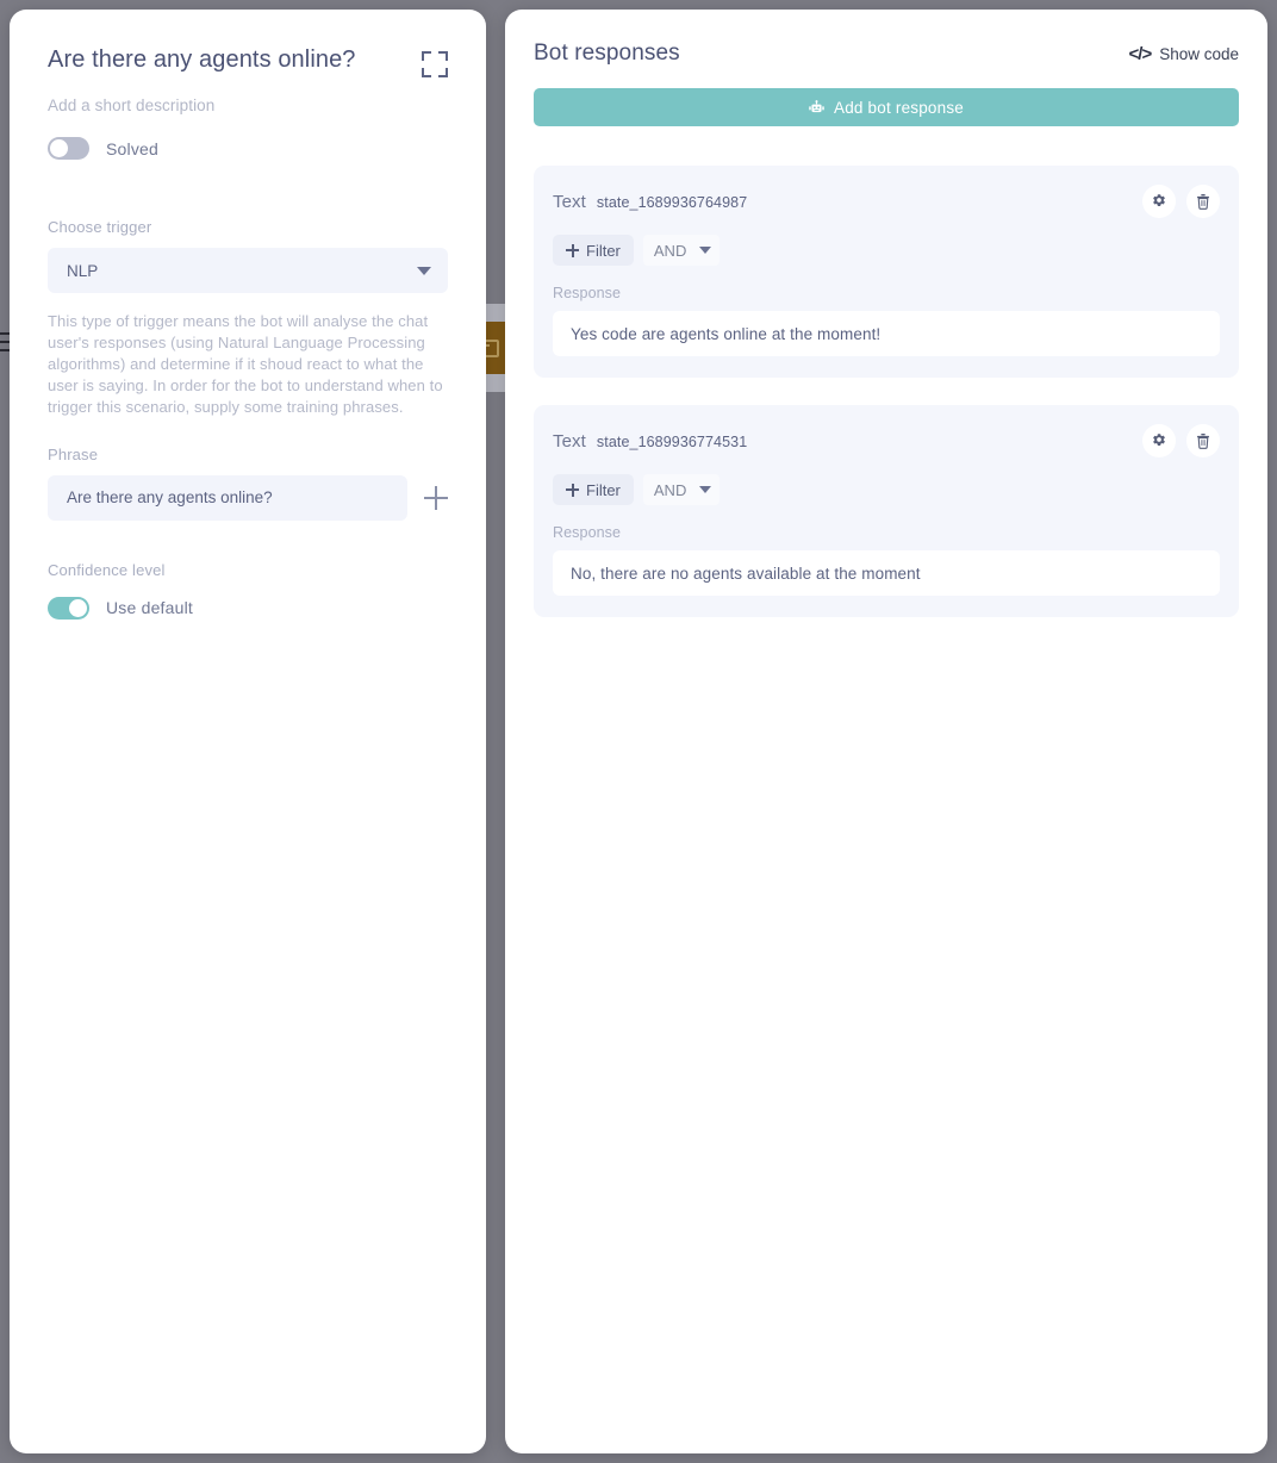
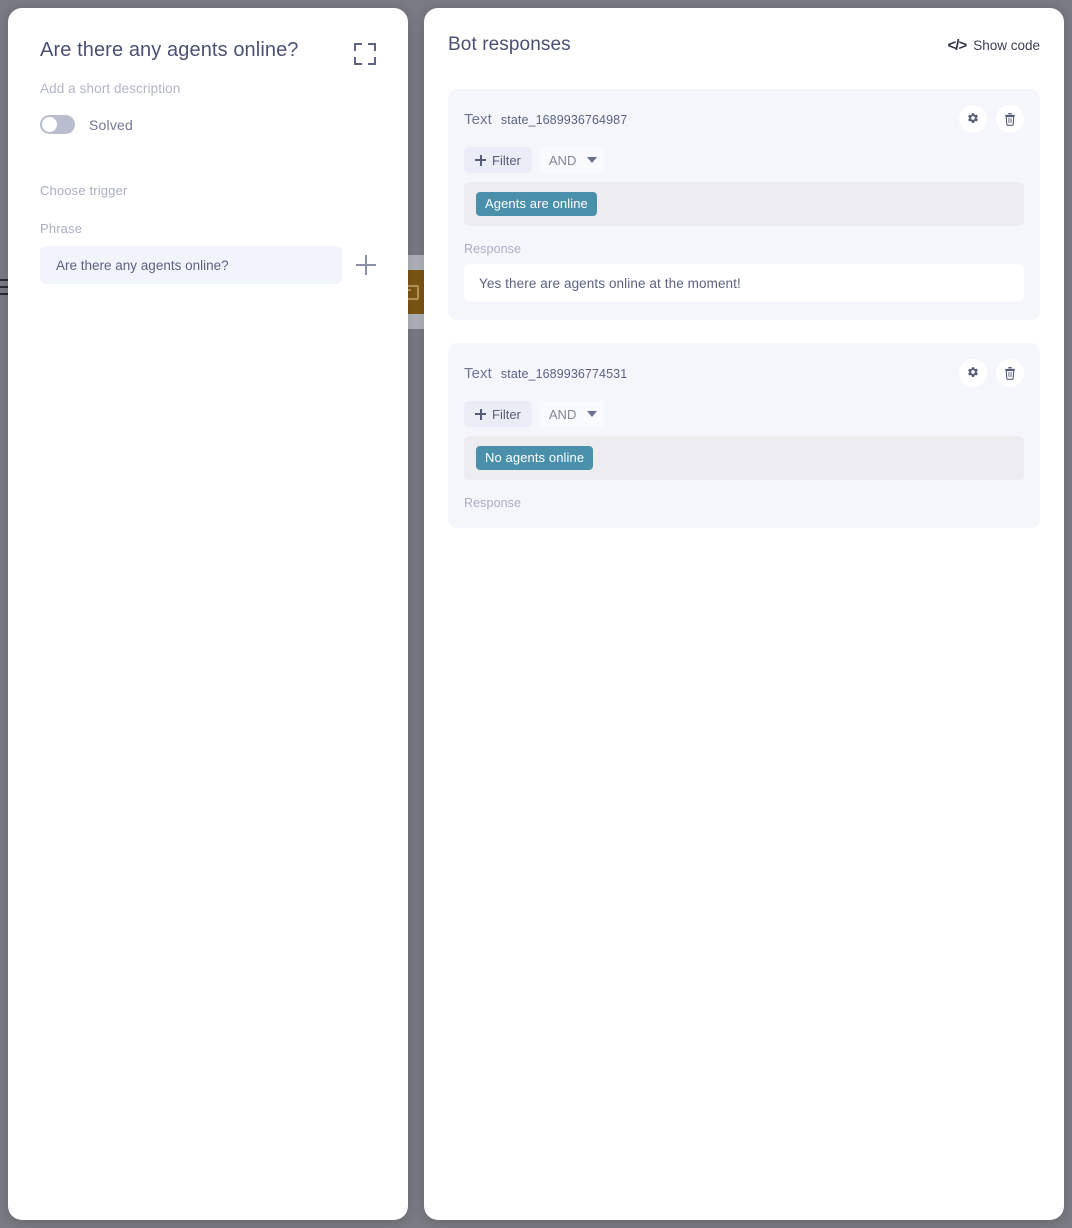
  Are there any agents online?
  Add a short description
  Solved
  Choose trigger
- NLP
- This type of trigger means the bot will analyse the chat user's responses (using Natural Language Processing algorithms) and determine if it shoud react to what the user is saying. In order for the bot to understand when to trigger this scenario, supply some training phrases.
  Phrase
  Are there any agents online?
- Confidence level
- Use default
  Bot responses
  </>
  Show code
- Add bot response
  Text
  state_1689936764987
  Filter
  AND
+ Agents are online
  Response
- Yes code are agents online at the moment!
+ Yes there are agents online at the moment!
  Text
  state_1689936774531
  Filter
  AND
+ No agents online
  Response
- No, there are no agents available at the moment
